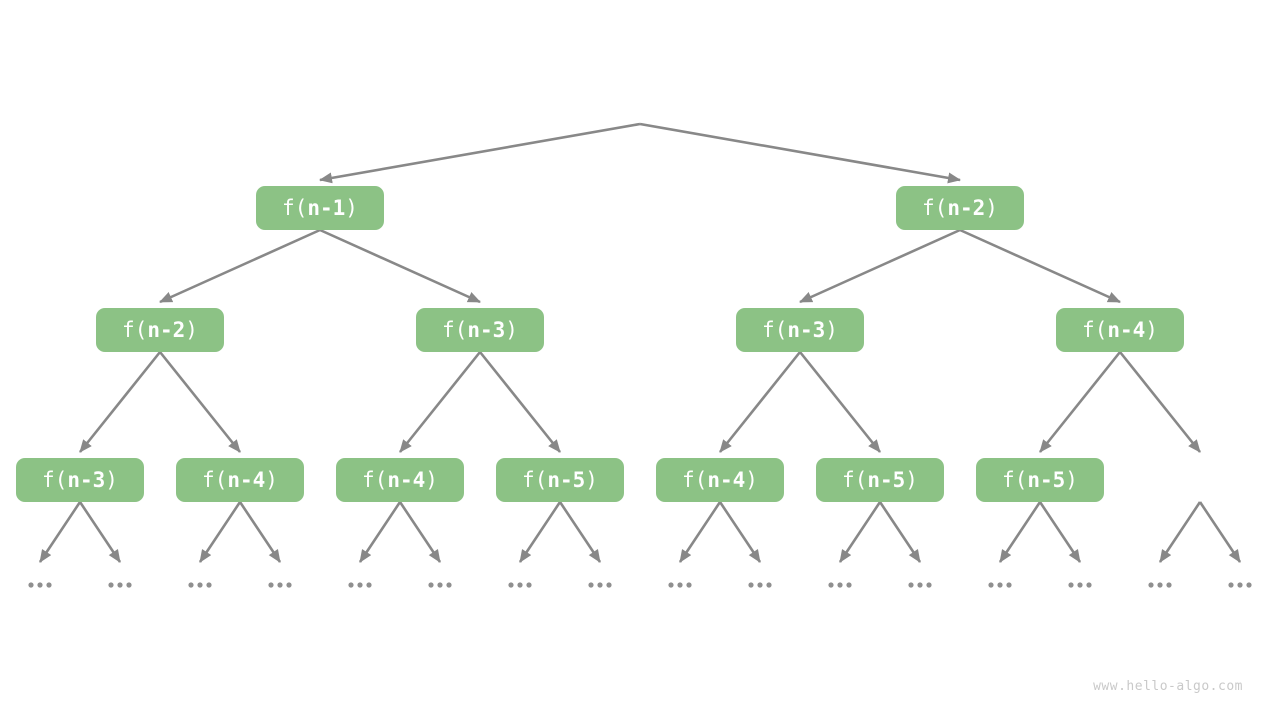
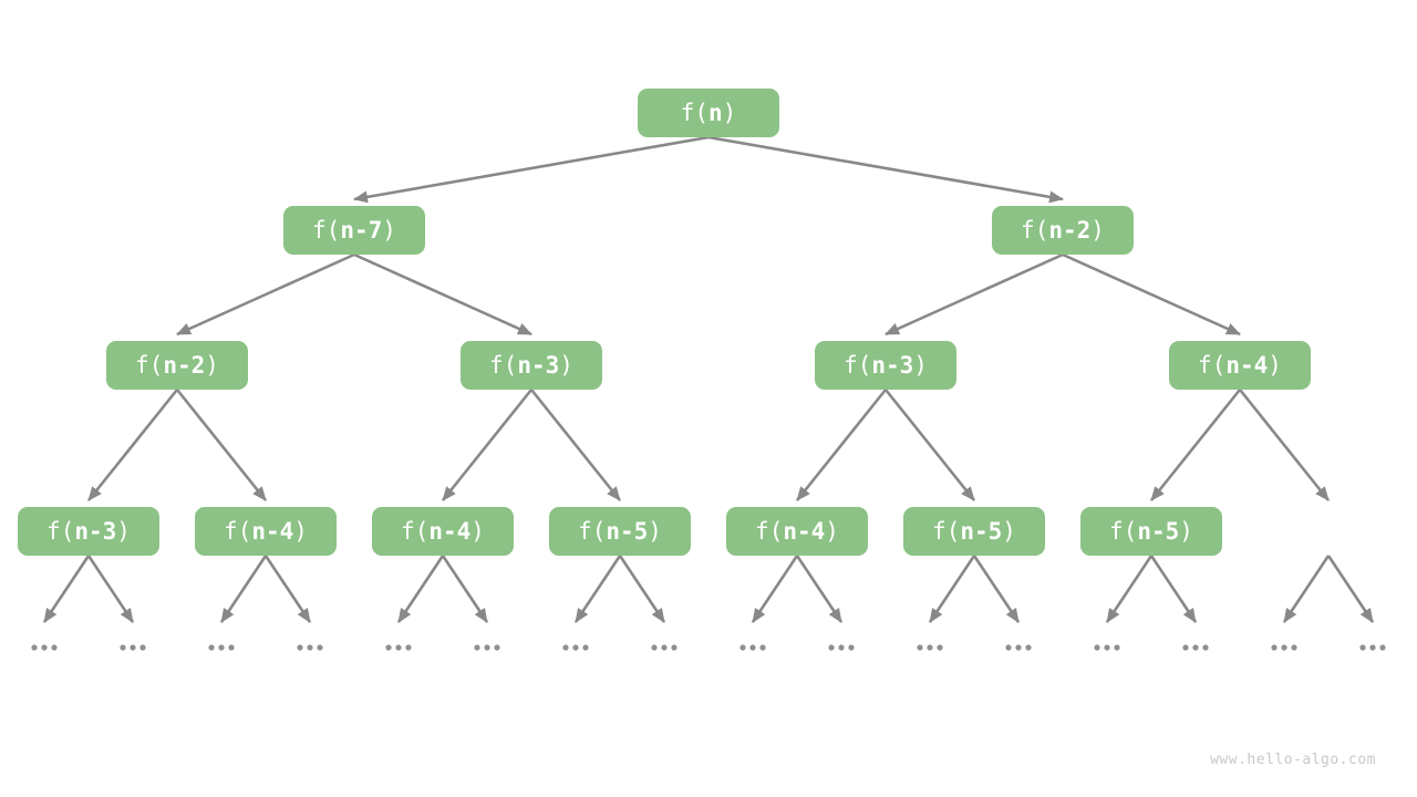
+ f(n)
- f(n-1)
+ f(n-7)
  f(n-2)
  f(n-2)
  f(n-3)
  f(n-3)
  f(n-4)
  f(n-3)
  f(n-4)
  f(n-4)
  f(n-5)
  f(n-4)
  f(n-5)
  f(n-5)
  www.hello-algo.com
